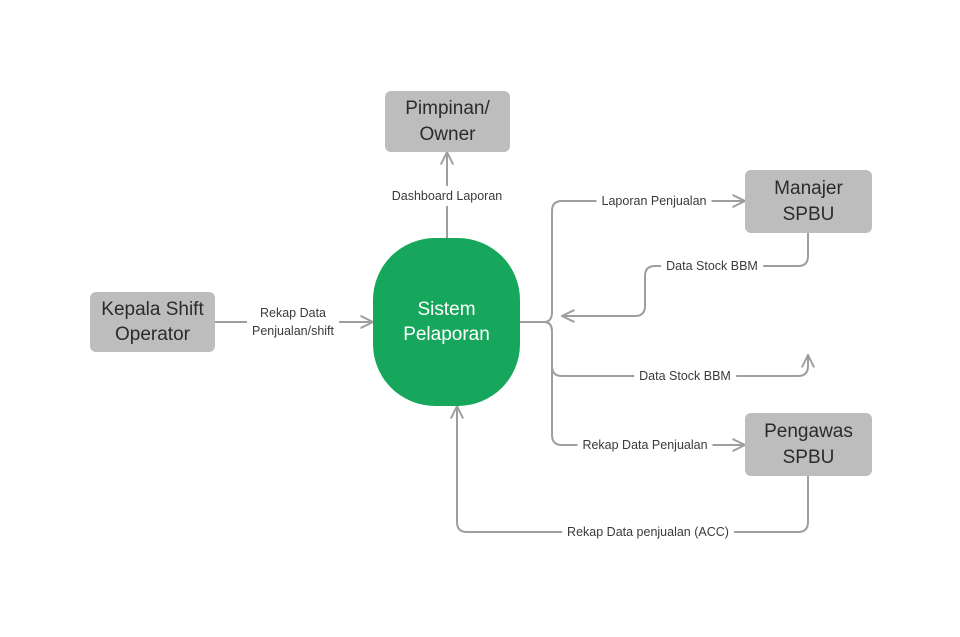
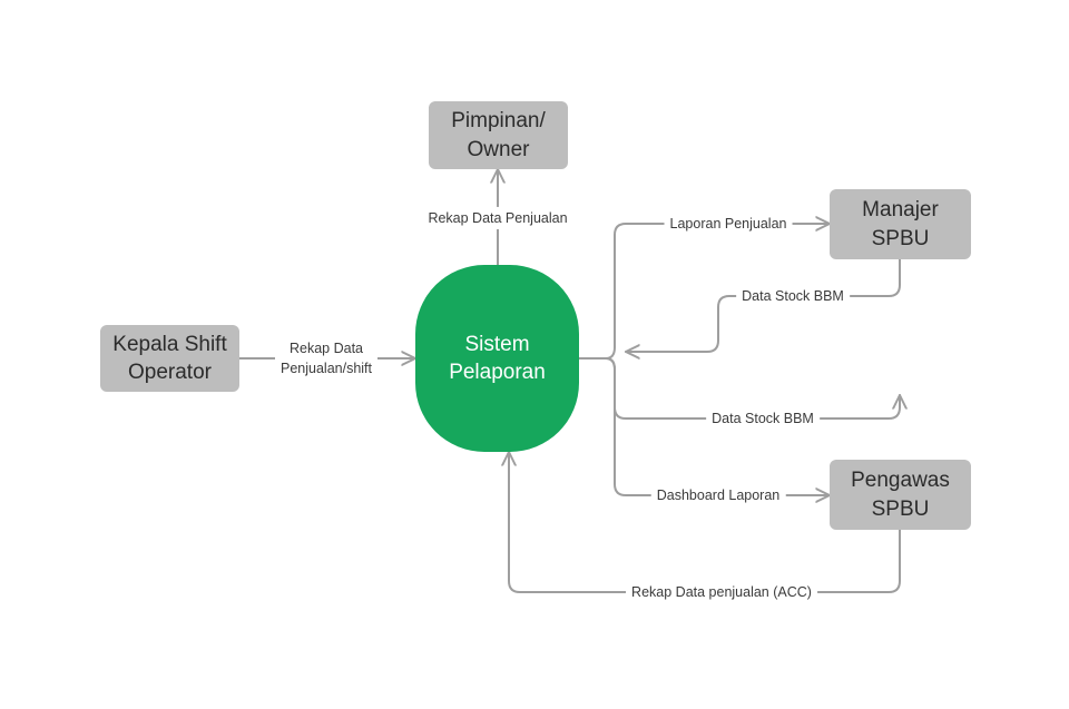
  Kepala Shift
  Operator
  Pimpinan/
  Owner
  Sistem
  Pelaporan
  Manajer
  SPBU
  Pengawas
  SPBU
  Rekap Data
  Penjualan/shift
- Dashboard Laporan
+ Rekap Data Penjualan
  Laporan Penjualan
  Data Stock BBM
  Data Stock BBM
- Rekap Data Penjualan
+ Dashboard Laporan
  Rekap Data penjualan (ACC)
